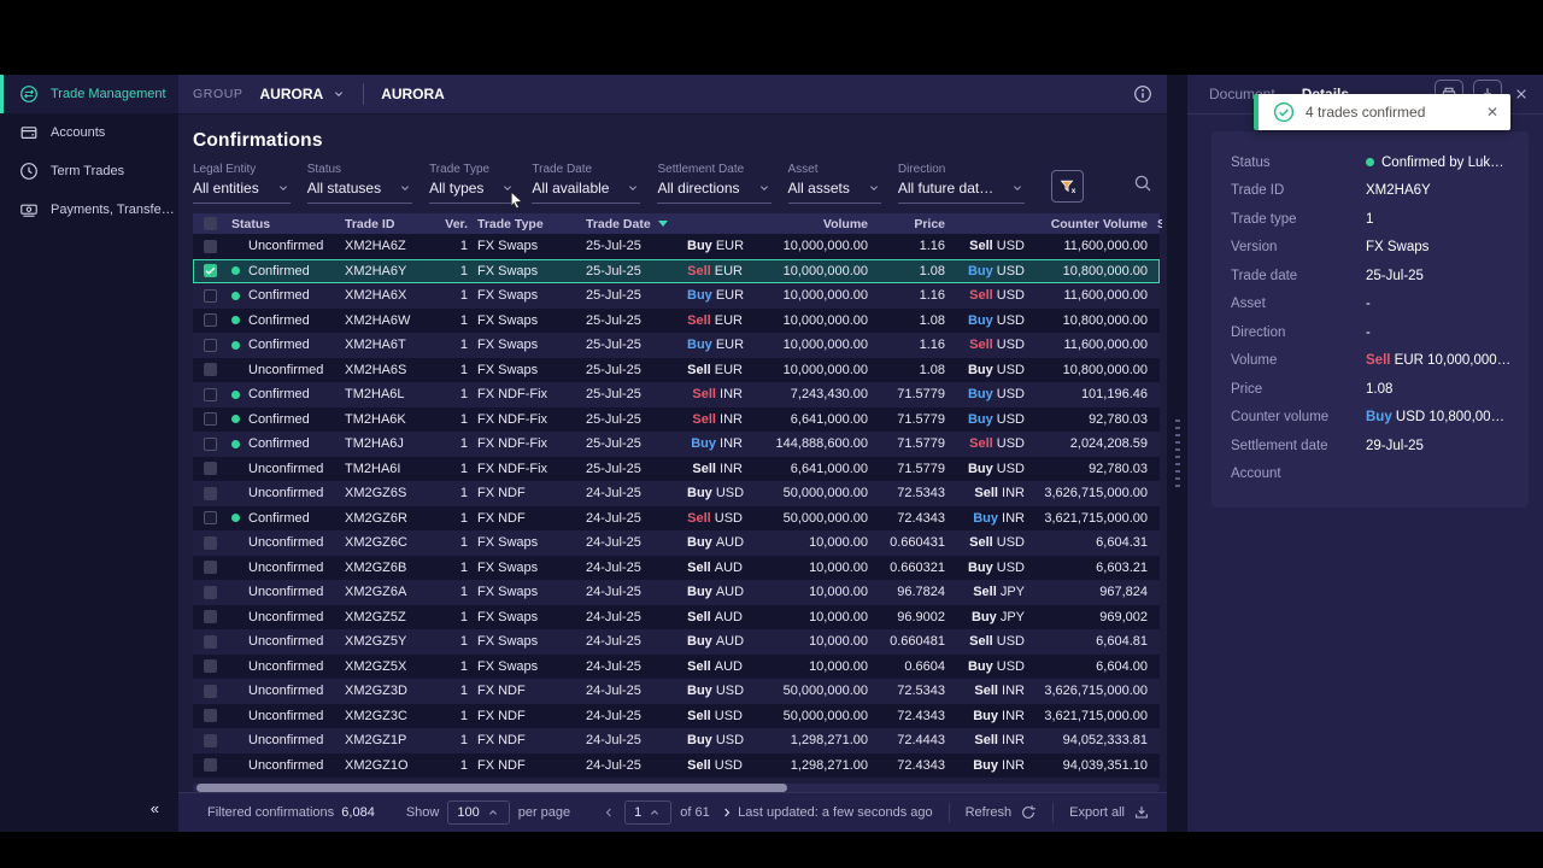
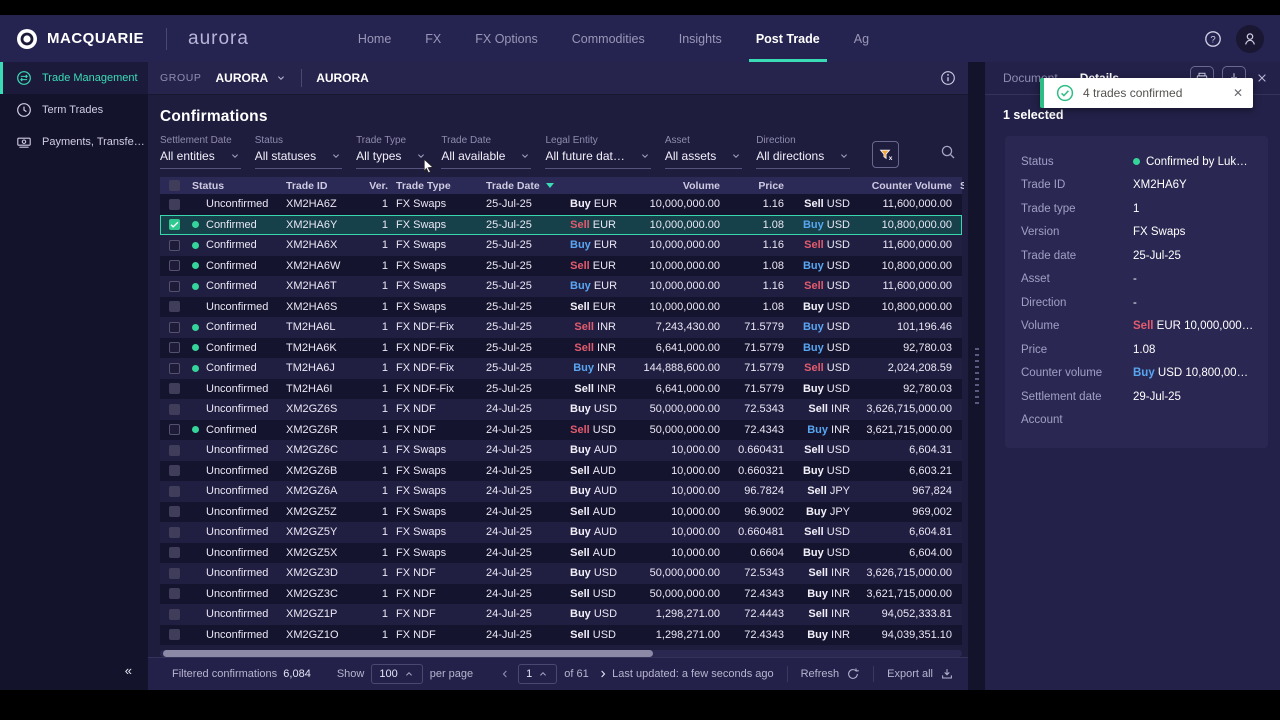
+ MACQUARIE
+ aurora
+ Home
+ FX
+ FX Options
+ Commodities
+ Insights
+ Post Trade
+ Ag
+ ?
  Trade Management
- Accounts
  Term Trades
  Payments, Transfers
  «
  GROUP
  AURORA
  AURORA
  Confirmations
- Legal Entity
+ Settlement Date
  All entities
  Status
  All statuses
  Trade Type
  All types
  Trade Date
  All available
- Settlement Date
+ Legal Entity
- All directions
+ All future dat…
  Asset
  All assets
  Direction
- All future dat…
+ All directions
  Status
  Trade ID
  Ver.
  Trade Type
  Trade Date
  Volume
  Price
  Counter Volume
  S
  Unconfirmed
  XM2HA6Z
  1
  FX Swaps
  25-Jul-25
  Buy EUR
  10,000,000.00
  1.16
  Sell USD
  11,600,000.00
  Confirmed
  XM2HA6Y
  1
  FX Swaps
  25-Jul-25
  Sell EUR
  10,000,000.00
  1.08
  Buy USD
  10,800,000.00
  Confirmed
  XM2HA6X
  1
  FX Swaps
  25-Jul-25
  Buy EUR
  10,000,000.00
  1.16
  Sell USD
  11,600,000.00
  Confirmed
  XM2HA6W
  1
  FX Swaps
  25-Jul-25
  Sell EUR
  10,000,000.00
  1.08
  Buy USD
  10,800,000.00
  Confirmed
  XM2HA6T
  1
  FX Swaps
  25-Jul-25
  Buy EUR
  10,000,000.00
  1.16
  Sell USD
  11,600,000.00
  Unconfirmed
  XM2HA6S
  1
  FX Swaps
  25-Jul-25
  Sell EUR
  10,000,000.00
  1.08
  Buy USD
  10,800,000.00
  Confirmed
  TM2HA6L
  1
  FX NDF-Fix
  25-Jul-25
  Sell INR
  7,243,430.00
  71.5779
  Buy USD
  101,196.46
  Confirmed
  TM2HA6K
  1
  FX NDF-Fix
  25-Jul-25
  Sell INR
  6,641,000.00
  71.5779
  Buy USD
  92,780.03
  Confirmed
  TM2HA6J
  1
  FX NDF-Fix
  25-Jul-25
  Buy INR
  144,888,600.00
  71.5779
  Sell USD
  2,024,208.59
  Unconfirmed
  TM2HA6I
  1
  FX NDF-Fix
  25-Jul-25
  Sell INR
  6,641,000.00
  71.5779
  Buy USD
  92,780.03
  Unconfirmed
  XM2GZ6S
  1
  FX NDF
  24-Jul-25
  Buy USD
  50,000,000.00
  72.5343
  Sell INR
  3,626,715,000.00
  Confirmed
  XM2GZ6R
  1
  FX NDF
  24-Jul-25
  Sell USD
  50,000,000.00
  72.4343
  Buy INR
  3,621,715,000.00
  Unconfirmed
  XM2GZ6C
  1
  FX Swaps
  24-Jul-25
  Buy AUD
  10,000.00
  0.660431
  Sell USD
  6,604.31
  Unconfirmed
  XM2GZ6B
  1
  FX Swaps
  24-Jul-25
  Sell AUD
  10,000.00
  0.660321
  Buy USD
  6,603.21
  Unconfirmed
  XM2GZ6A
  1
  FX Swaps
  24-Jul-25
  Buy AUD
  10,000.00
  96.7824
  Sell JPY
  967,824
  Unconfirmed
  XM2GZ5Z
  1
  FX Swaps
  24-Jul-25
  Sell AUD
  10,000.00
  96.9002
  Buy JPY
  969,002
  Unconfirmed
  XM2GZ5Y
  1
  FX Swaps
  24-Jul-25
  Buy AUD
  10,000.00
  0.660481
  Sell USD
  6,604.81
  Unconfirmed
  XM2GZ5X
  1
  FX Swaps
  24-Jul-25
  Sell AUD
  10,000.00
  0.6604
  Buy USD
  6,604.00
  Unconfirmed
  XM2GZ3D
  1
  FX NDF
  24-Jul-25
  Buy USD
  50,000,000.00
  72.5343
  Sell INR
  3,626,715,000.00
  Unconfirmed
  XM2GZ3C
  1
  FX NDF
  24-Jul-25
  Sell USD
  50,000,000.00
  72.4343
  Buy INR
  3,621,715,000.00
  Unconfirmed
  XM2GZ1P
  1
  FX NDF
  24-Jul-25
  Buy USD
  1,298,271.00
  72.4443
  Sell INR
  94,052,333.81
  Unconfirmed
  XM2GZ1O
  1
  FX NDF
  24-Jul-25
  Sell USD
  1,298,271.00
  72.4343
  Buy INR
  94,039,351.10
  Filtered confirmations 6,084
  Show
  100
  per page
  1
  of 61
  Last updated: a few seconds ago
  Refresh
  Export all
+ 1 selected
  Status
  Confirmed by Luke R
  Trade ID
  XM2HA6Y
  Trade type
  1
  Version
  FX Swaps
  Trade date
  25-Jul-25
  Asset
  -
  Direction
  -
  Volume
  Sell EUR 10,000,000.0
  Price
  1.08
  Counter volume
  Buy USD 10,800,000.0
  Settlement date
  29-Jul-25
  Account
  4 trades confirmed
  ✕
